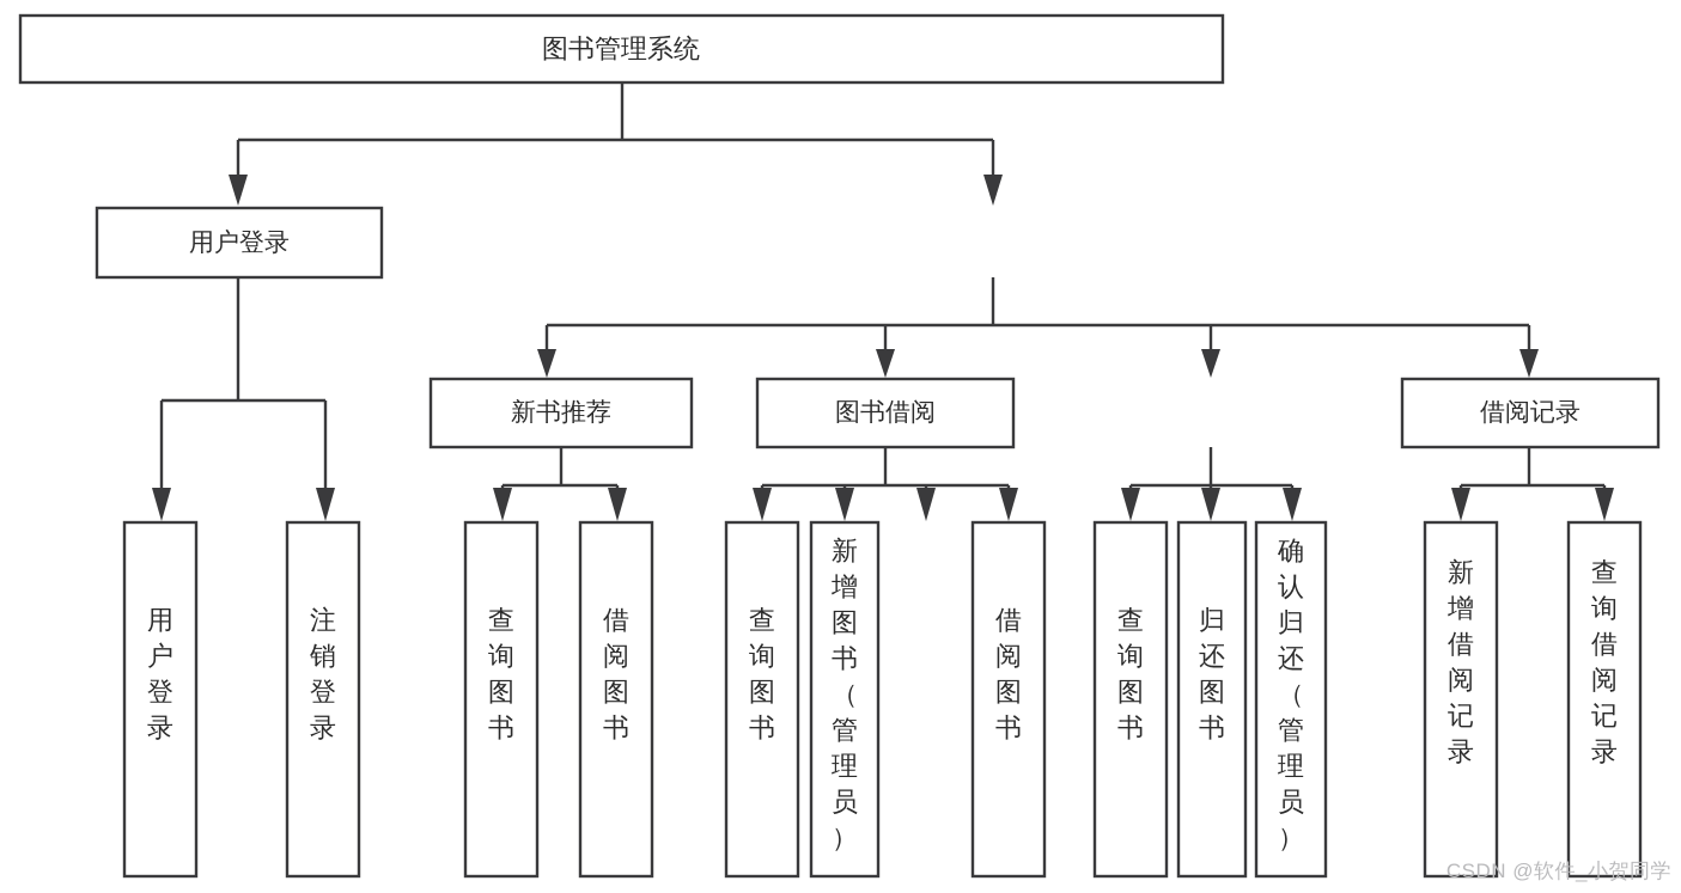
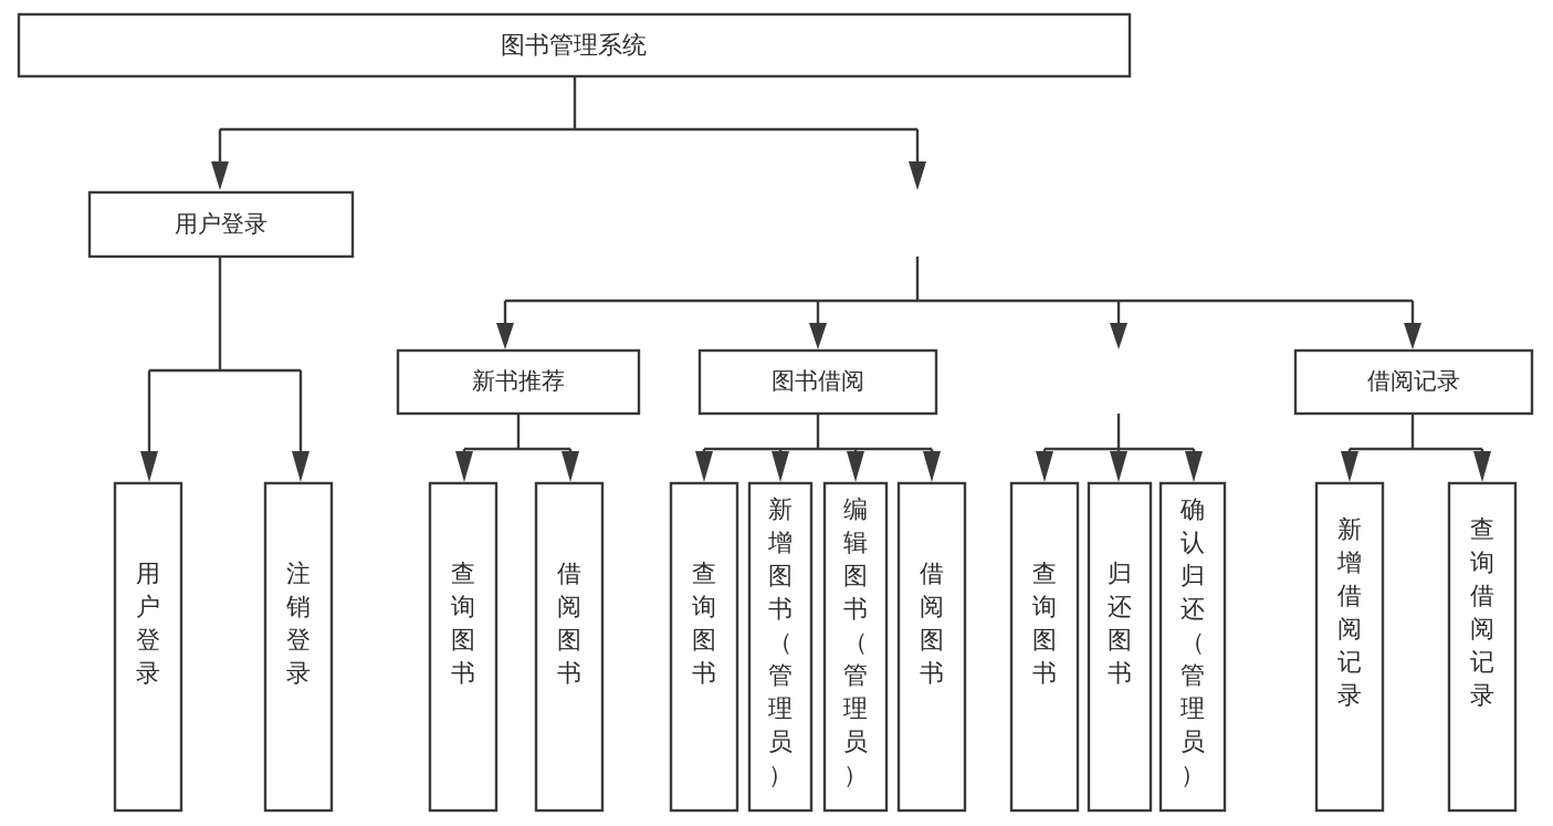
  图书管理系统
  用户登录
  新书推荐
  图书借阅
  借阅记录
  用户登录
  注销登录
  查询图书
  借阅图书
  查询图书
  新增图书（管理员）
+ 编辑图书（管理员）
  借阅图书
  查询图书
  归还图书
  确认归还（管理员）
  新增借阅记录
  查询借阅记录
- CSDN @软件_小贺同学
